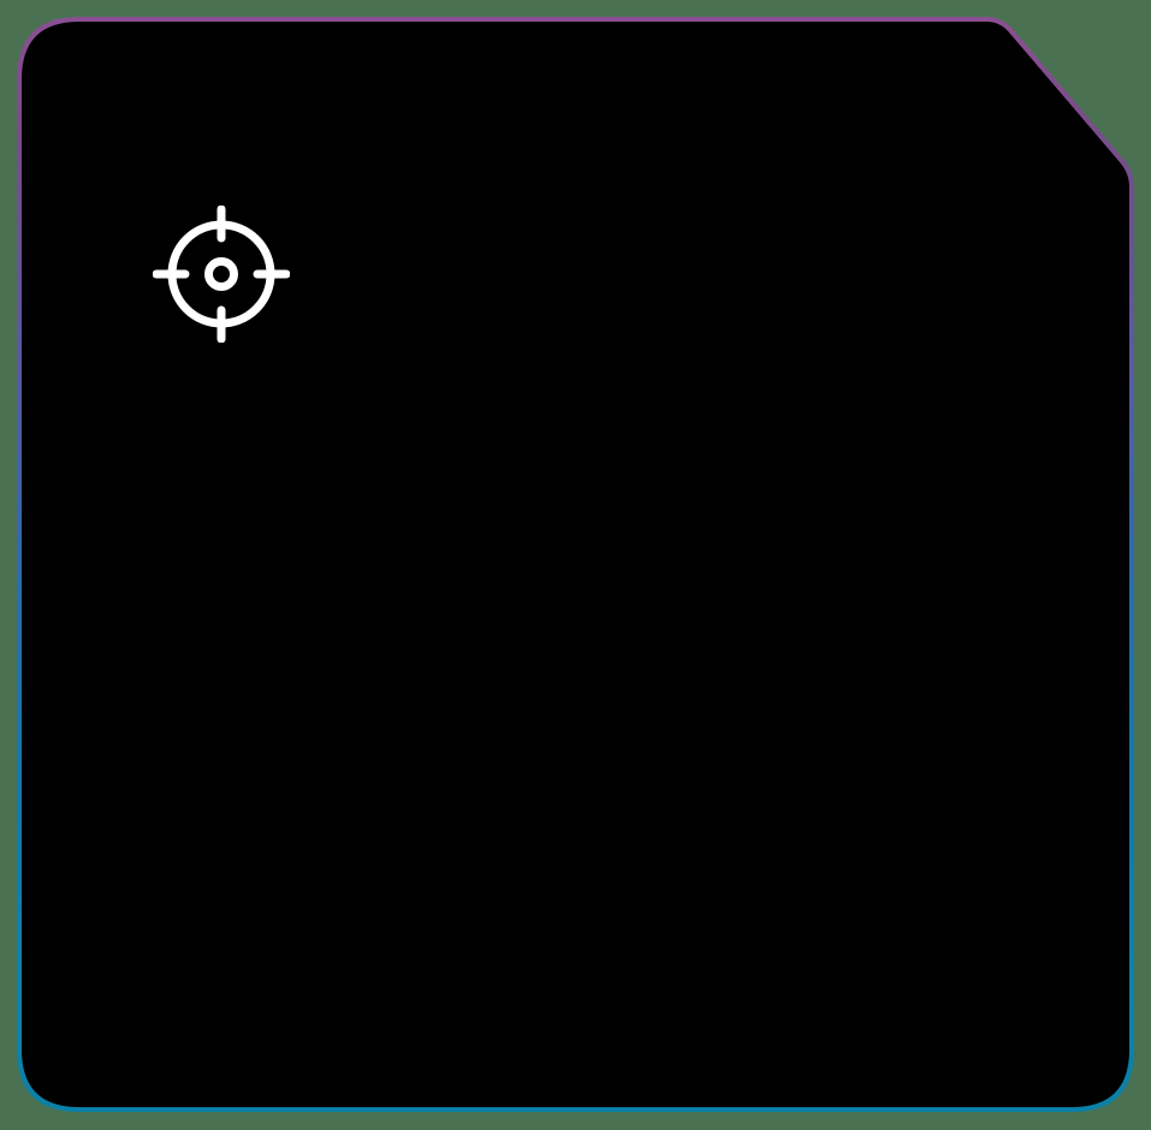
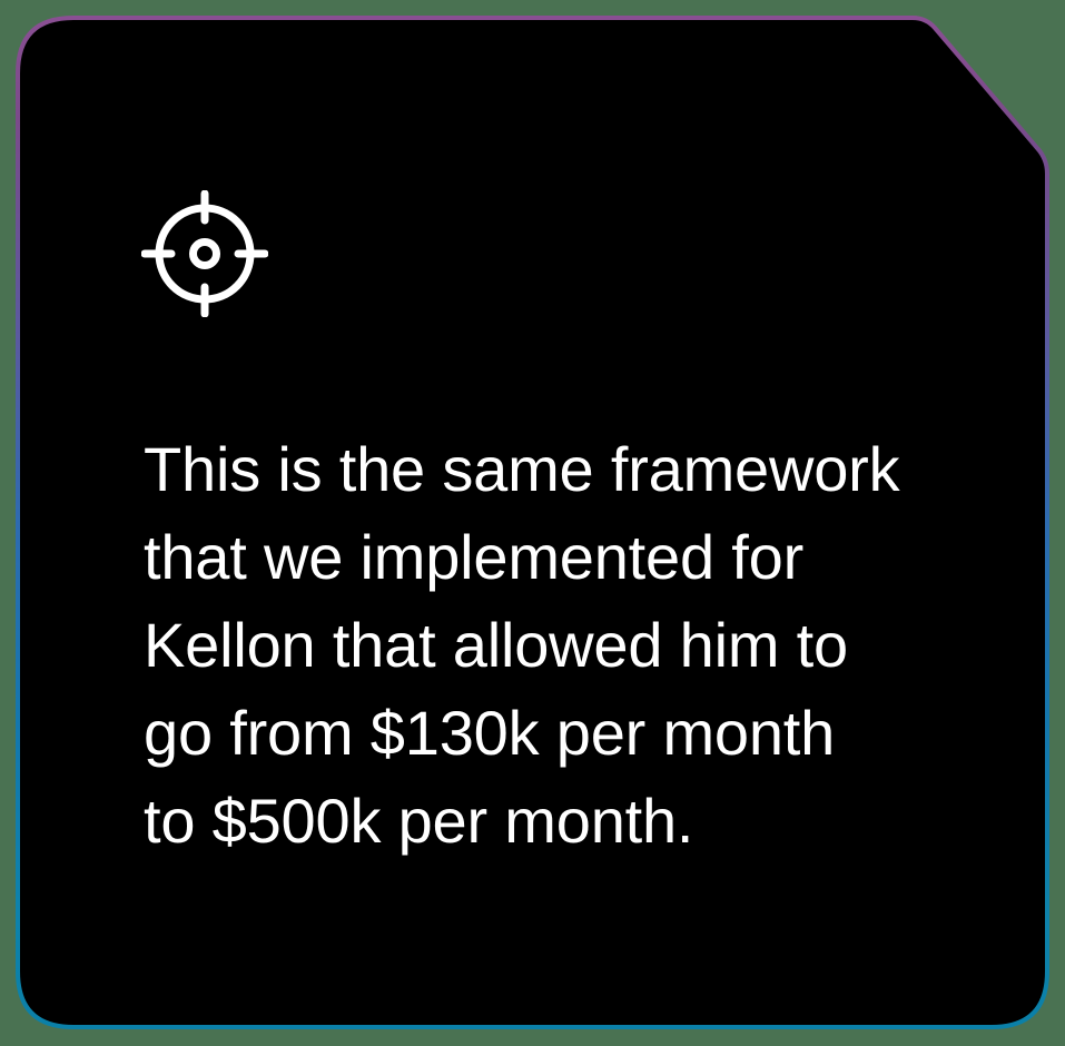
+ This is the same framework that we implemented for Kellon that allowed him to go from $130k per month to $500k per month.
